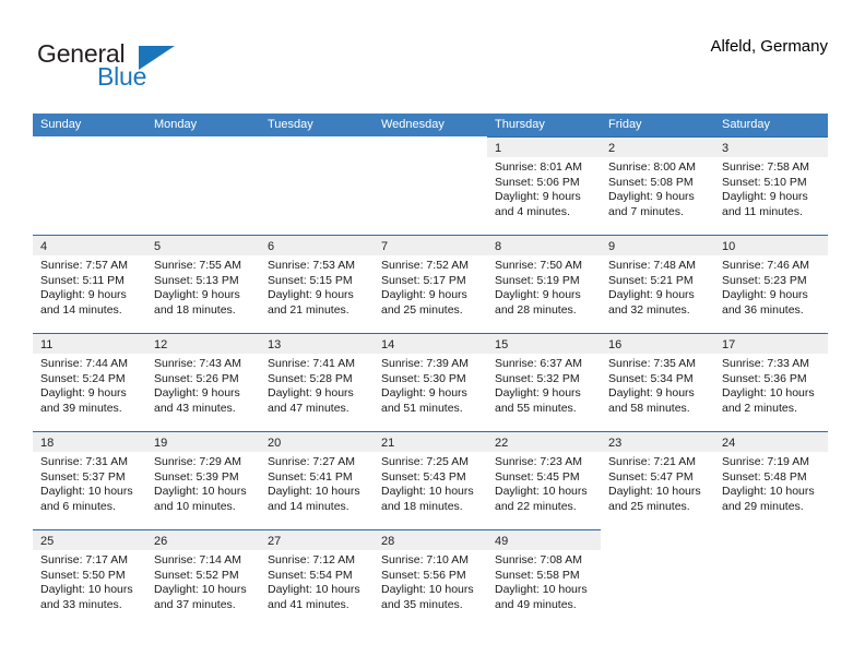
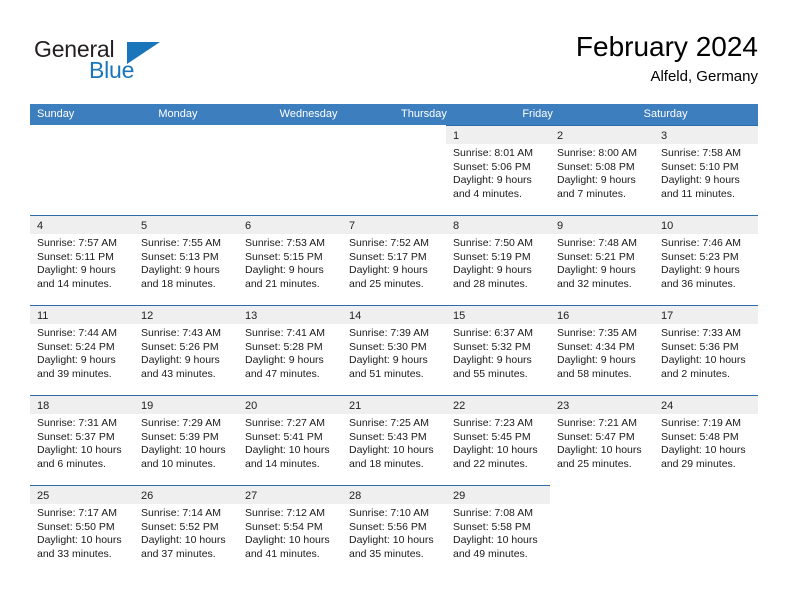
  General
  Blue
+ February 2024
  Alfeld, Germany
  Sunday
  Monday
- Tuesday
  Wednesday
  Thursday
  Friday
  Saturday
  1
  Sunrise: 8:01 AM
  Sunset: 5:06 PM
  Daylight: 9 hours
  and 4 minutes.
  2
  Sunrise: 8:00 AM
  Sunset: 5:08 PM
  Daylight: 9 hours
  and 7 minutes.
  3
  Sunrise: 7:58 AM
  Sunset: 5:10 PM
  Daylight: 9 hours
  and 11 minutes.
  4
  Sunrise: 7:57 AM
  Sunset: 5:11 PM
  Daylight: 9 hours
  and 14 minutes.
  5
  Sunrise: 7:55 AM
  Sunset: 5:13 PM
  Daylight: 9 hours
  and 18 minutes.
  6
  Sunrise: 7:53 AM
  Sunset: 5:15 PM
  Daylight: 9 hours
  and 21 minutes.
  7
  Sunrise: 7:52 AM
  Sunset: 5:17 PM
  Daylight: 9 hours
  and 25 minutes.
  8
  Sunrise: 7:50 AM
  Sunset: 5:19 PM
  Daylight: 9 hours
  and 28 minutes.
  9
  Sunrise: 7:48 AM
  Sunset: 5:21 PM
  Daylight: 9 hours
  and 32 minutes.
  10
  Sunrise: 7:46 AM
  Sunset: 5:23 PM
  Daylight: 9 hours
  and 36 minutes.
  11
  Sunrise: 7:44 AM
  Sunset: 5:24 PM
  Daylight: 9 hours
  and 39 minutes.
  12
  Sunrise: 7:43 AM
  Sunset: 5:26 PM
  Daylight: 9 hours
  and 43 minutes.
  13
  Sunrise: 7:41 AM
  Sunset: 5:28 PM
  Daylight: 9 hours
  and 47 minutes.
  14
  Sunrise: 7:39 AM
  Sunset: 5:30 PM
  Daylight: 9 hours
  and 51 minutes.
  15
  Sunrise: 6:37 AM
  Sunset: 5:32 PM
  Daylight: 9 hours
  and 55 minutes.
  16
  Sunrise: 7:35 AM
- Sunset: 5:34 PM
+ Sunset: 4:34 PM
  Daylight: 9 hours
  and 58 minutes.
  17
  Sunrise: 7:33 AM
  Sunset: 5:36 PM
  Daylight: 10 hours
  and 2 minutes.
  18
  Sunrise: 7:31 AM
  Sunset: 5:37 PM
  Daylight: 10 hours
  and 6 minutes.
  19
  Sunrise: 7:29 AM
  Sunset: 5:39 PM
  Daylight: 10 hours
  and 10 minutes.
  20
  Sunrise: 7:27 AM
  Sunset: 5:41 PM
  Daylight: 10 hours
  and 14 minutes.
  21
  Sunrise: 7:25 AM
  Sunset: 5:43 PM
  Daylight: 10 hours
  and 18 minutes.
  22
  Sunrise: 7:23 AM
  Sunset: 5:45 PM
  Daylight: 10 hours
  and 22 minutes.
  23
  Sunrise: 7:21 AM
  Sunset: 5:47 PM
  Daylight: 10 hours
  and 25 minutes.
  24
  Sunrise: 7:19 AM
  Sunset: 5:48 PM
  Daylight: 10 hours
  and 29 minutes.
  25
  Sunrise: 7:17 AM
  Sunset: 5:50 PM
  Daylight: 10 hours
  and 33 minutes.
  26
  Sunrise: 7:14 AM
  Sunset: 5:52 PM
  Daylight: 10 hours
  and 37 minutes.
  27
  Sunrise: 7:12 AM
  Sunset: 5:54 PM
  Daylight: 10 hours
  and 41 minutes.
  28
  Sunrise: 7:10 AM
  Sunset: 5:56 PM
  Daylight: 10 hours
  and 35 minutes.
- 49
+ 29
  Sunrise: 7:08 AM
  Sunset: 5:58 PM
  Daylight: 10 hours
  and 49 minutes.
